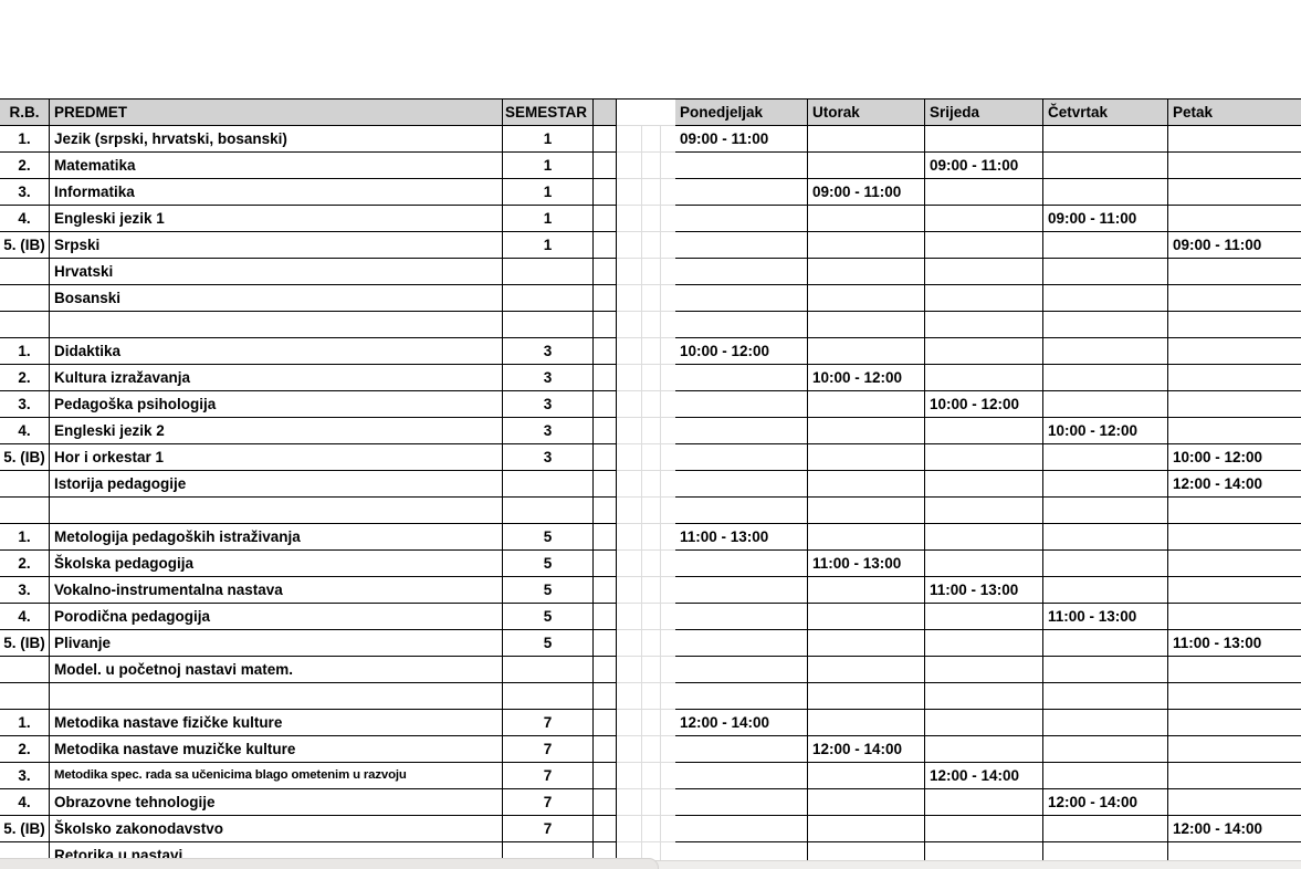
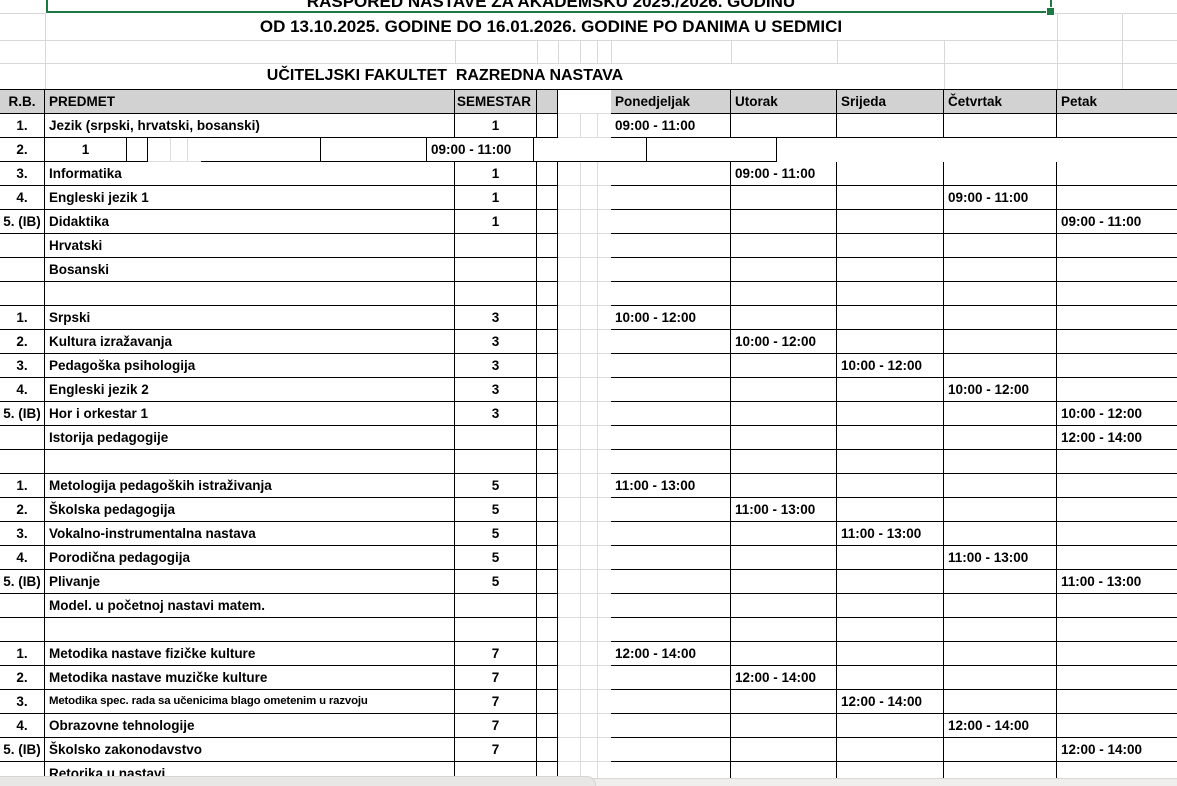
+ RASPORED NASTAVE ZA AKADEMSKU 2025./2026. GODINU
+ OD 13.10.2025. GODINE DO 16.01.2026. GODINE PO DANIMA U SEDMICI
+ UČITELJSKI FAKULTET RAZREDNA NASTAVA
  R.B.
  PREDMET
  SEMESTAR
  Ponedjeljak
  Utorak
  Srijeda
  Četvrtak
  Petak
  1.
  Jezik (srpski, hrvatski, bosanski)
  1
  09:00 - 11:00
  2.
- Matematika
  1
  09:00 - 11:00
  3.
  Informatika
  1
  09:00 - 11:00
  4.
  Engleski jezik 1
  1
  09:00 - 11:00
  5. (IB)
- Srpski
+ Didaktika
  1
  09:00 - 11:00
  Hrvatski
  Bosanski
  1.
- Didaktika
+ Srpski
  3
  10:00 - 12:00
  2.
  Kultura izražavanja
  3
  10:00 - 12:00
  3.
  Pedagoška psihologija
  3
  10:00 - 12:00
  4.
  Engleski jezik 2
  3
  10:00 - 12:00
  5. (IB)
  Hor i orkestar 1
  3
  10:00 - 12:00
  Istorija pedagogije
  12:00 - 14:00
  1.
  Metologija pedagoških istraživanja
  5
  11:00 - 13:00
  2.
  Školska pedagogija
  5
  11:00 - 13:00
  3.
  Vokalno-instrumentalna nastava
  5
  11:00 - 13:00
  4.
  Porodična pedagogija
  5
  11:00 - 13:00
  5. (IB)
  Plivanje
  5
  11:00 - 13:00
  Model. u početnoj nastavi matem.
  1.
  Metodika nastave fizičke kulture
  7
  12:00 - 14:00
  2.
  Metodika nastave muzičke kulture
  7
  12:00 - 14:00
  3.
  Metodika spec. rada sa učenicima blago ometenim u razvoju
  7
  12:00 - 14:00
  4.
  Obrazovne tehnologije
  7
  12:00 - 14:00
  5. (IB)
  Školsko zakonodavstvo
  7
  12:00 - 14:00
  Retorika u nastavi
